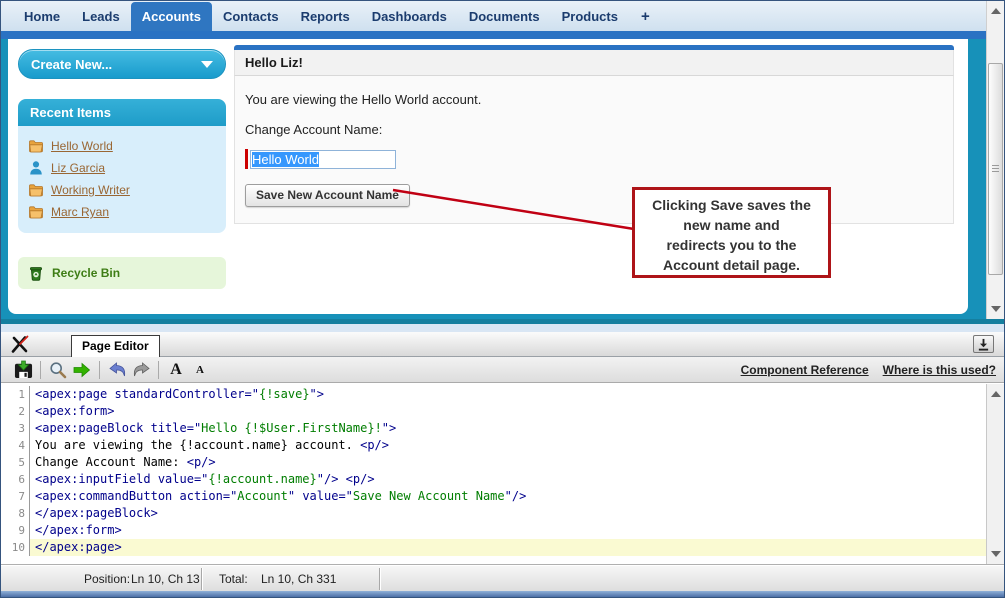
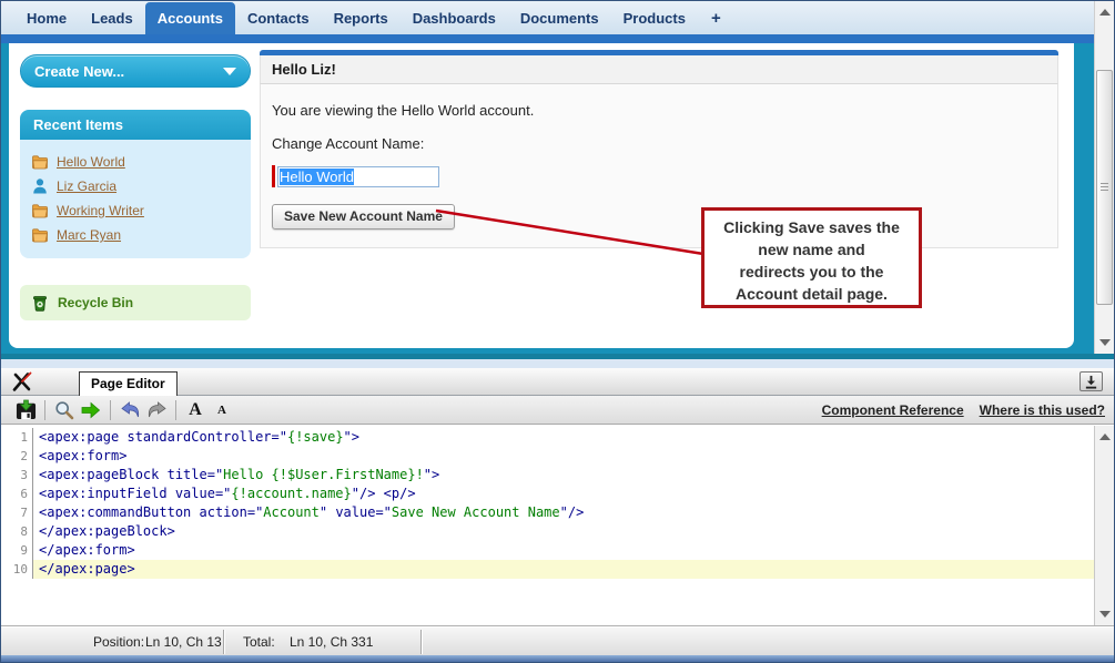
  Home
  Leads
  Accounts
  Contacts
  Reports
  Dashboards
  Documents
  Products
  +
  Create New...
  Recent Items
  Hello World
  Liz Garcia
  Working Writer
  Marc Ryan
  Recycle Bin
  Hello Liz!
  You are viewing the Hello World account.
  Change Account Name:
  Hello World
  Save New Account Name
  Clicking Save saves the
  new name and
  redirects you to the
  Account detail page.
  Page Editor
  A
  A
  Component Reference
  Where is this used?
  1
  <apex:page standardController="{!save}">
  2
  <apex:form>
  3
  <apex:pageBlock title="Hello {!$User.FirstName}!">
- 4
- You are viewing the {!account.name} account. <p/>
- 5
- Change Account Name: <p/>
  6
  <apex:inputField value="{!account.name}"/> <p/>
  7
  <apex:commandButton action="Account" value="Save New Account Name"/>
  8
  </apex:pageBlock>
  9
  </apex:form>
  10
  </apex:page>
  Position:
  Ln 10, Ch 13
  Total:
  Ln 10, Ch 331
